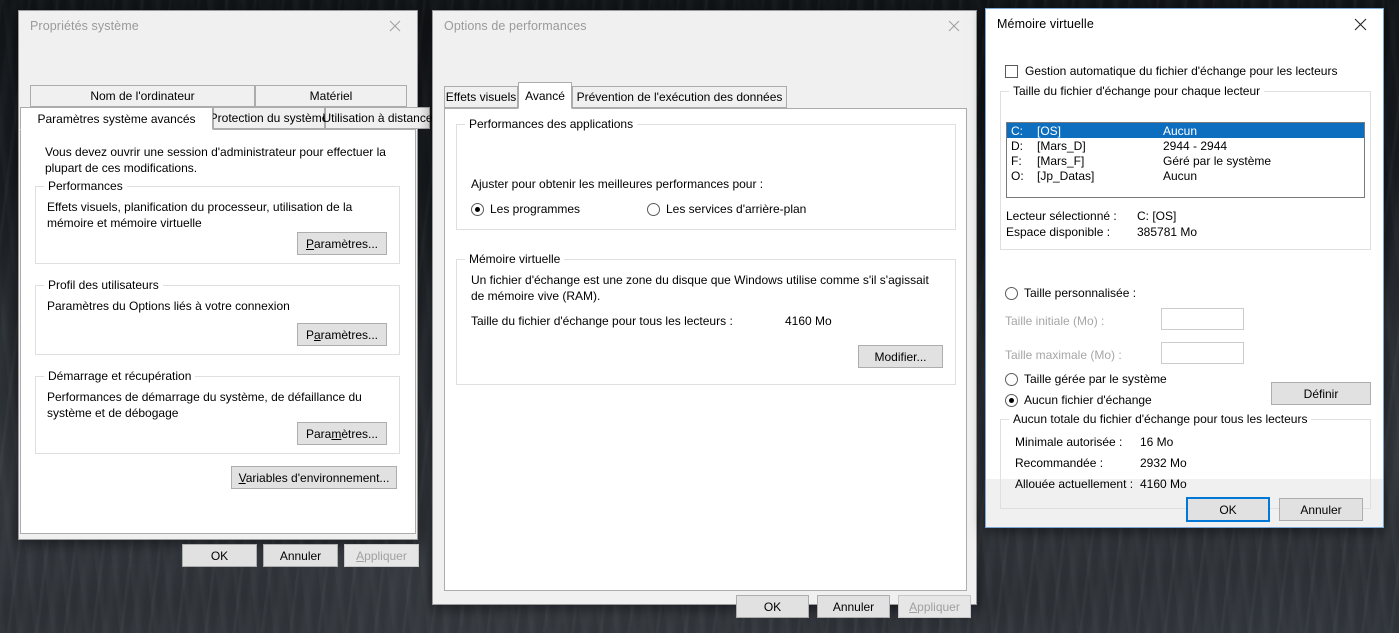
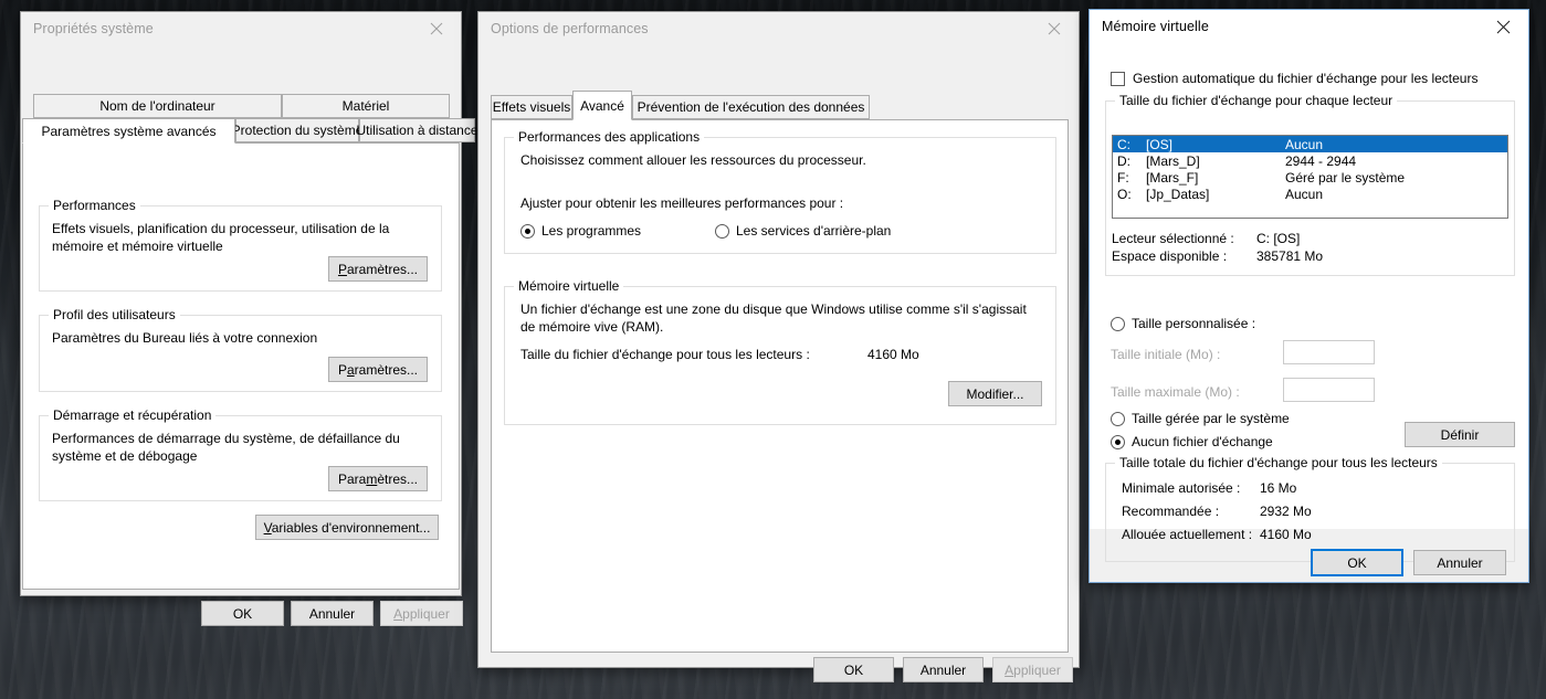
  Propriétés système
  Nom de l'ordinateur
  Matériel
  Paramètres système avancés
  Protection du systèm
  Utilisation à distance
- Vous devez ouvrir une session d'administrateur pour effectuer la plupart de ces modifications.
  Performances
  Effets visuels, planification du processeur, utilisation de la mémoire et mémoire virtuelle
  Paramètres...
  Profil des utilisateurs
- Paramètres du Options liés à votre connexion
+ Paramètres du Bureau liés à votre connexion
  Paramètres...
  Démarrage et récupération
  Performances de démarrage du système, de défaillance du système et de débogage
  Paramètres...
  Variables d'environnement...
  OK
  Annuler
  Appliquer
  Options de performances
  Effets visuels
  Avancé
  Prévention de l'exécution des données
  Performances des applications
+ Choisissez comment allouer les ressources du processeur.
  Ajuster pour obtenir les meilleures performances pour :
  Les programmes
  Les services d'arrière-plan
  Mémoire virtuelle
  Un fichier d'échange est une zone du disque que Windows utilise comme s'il s'agissait de mémoire vive (RAM).
  Taille du fichier d'échange pour tous les lecteurs :
  4160 Mo
  Modifier...
  OK
  Annuler
  Appliquer
  Mémoire virtuelle
  Gestion automatique du fichier d'échange pour les lecteurs
  Taille du fichier d'échange pour chaque lecteur
  C:
  [OS]
  Aucun
  D:
  [Mars_D]
  2944 - 2944
  F:
  [Mars_F]
  Géré par le système
  O:
  [Jp_Datas]
  Aucun
  Lecteur sélectionné :
  C: [OS]
  Espace disponible :
  385781 Mo
  Taille personnalisée :
  Taille initiale (Mo) :
  Taille maximale (Mo) :
  Taille gérée par le système
  Aucun fichier d'échange
  Définir
- Aucun totale du fichier d'échange pour tous les lecteurs
+ Taille totale du fichier d'échange pour tous les lecteurs
  Minimale autorisée :
  16 Mo
  Recommandée :
  2932 Mo
  Allouée actuellement :
  4160 Mo
  OK
  Annuler
